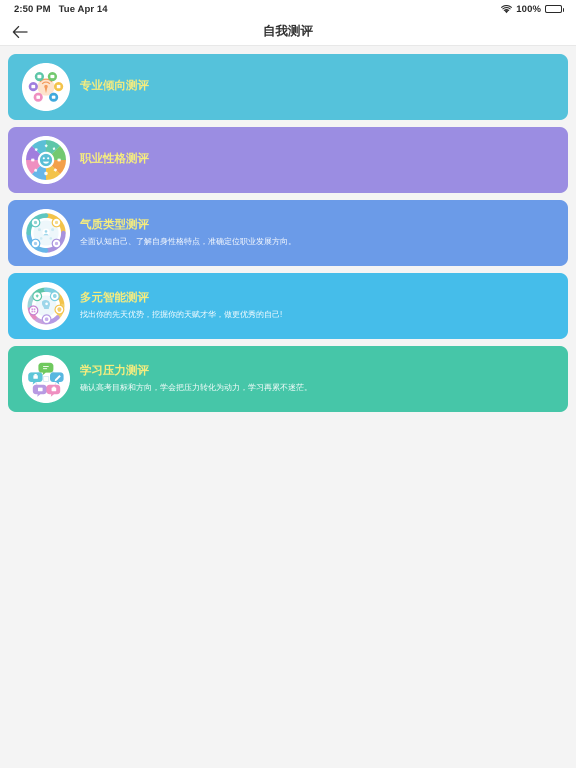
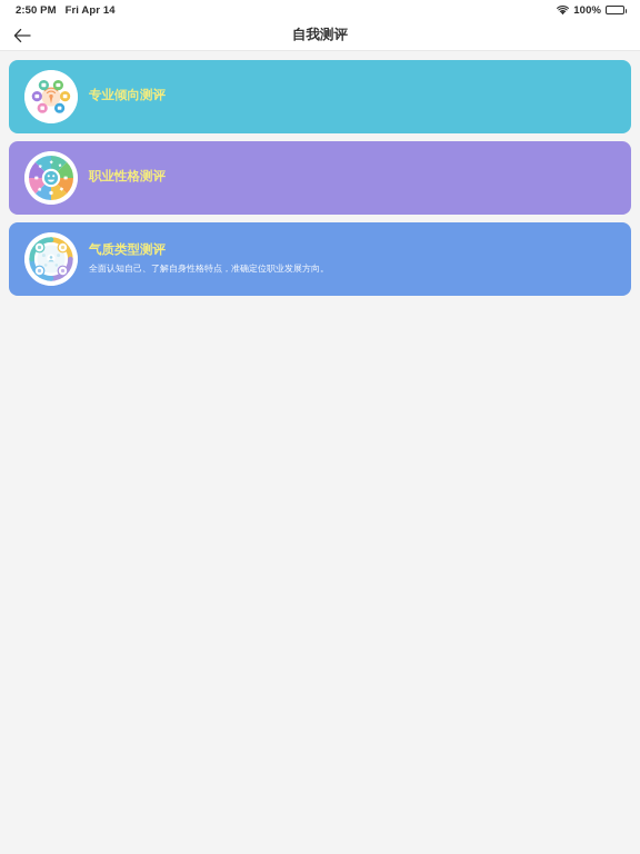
  2:50 PM
- Tue Apr 14
+ Fri Apr 14
  100%
  自我测评
  专业倾向测评
  职业性格测评
  气质类型测评
  全面认知自己、了解自身性格特点，准确定位职业发展方向。
- 多元智能测评
- 找出你的先天优势，挖掘你的天赋才华，做更优秀的自己!
- 学习压力测评
- 确认高考目标和方向，学会把压力转化为动力，学习再累不迷茫。
